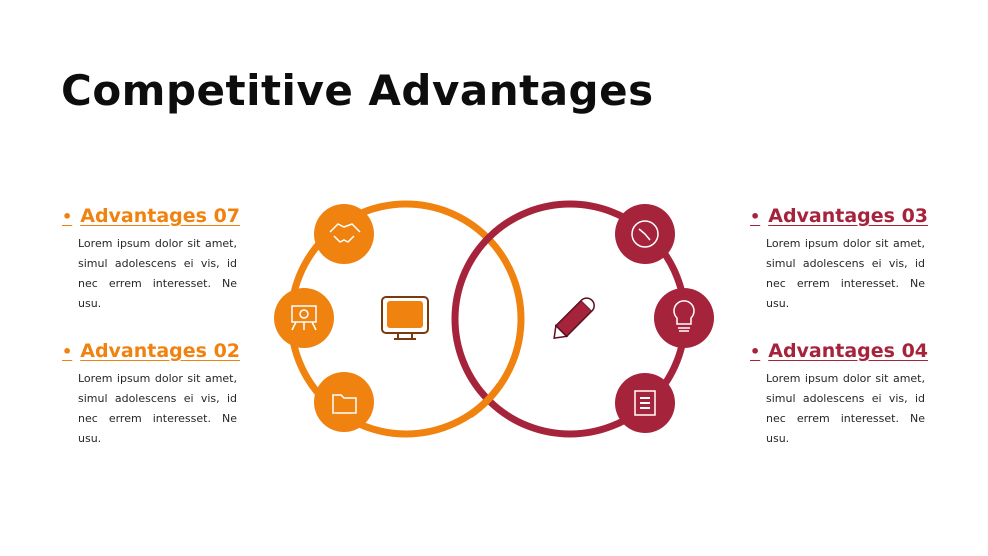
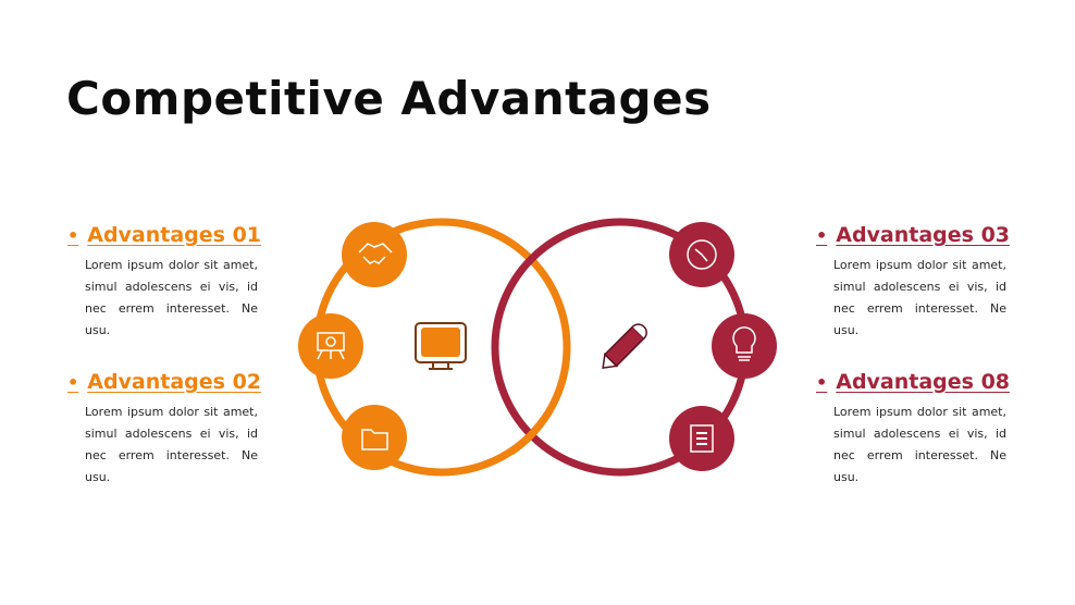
  Competitive Advantages
  •
- Advantages 07
+ Advantages 01
  Lorem ipsum dolor sit amet, simul adolescens ei vis, id nec errem interesset. Ne usu.
  •
  Advantages 02
  Lorem ipsum dolor sit amet, simul adolescens ei vis, id nec errem interesset. Ne usu.
  •
  Advantages 03
  Lorem ipsum dolor sit amet, simul adolescens ei vis, id nec errem interesset. Ne usu.
  •
- Advantages 04
+ Advantages 08
  Lorem ipsum dolor sit amet, simul adolescens ei vis, id nec errem interesset. Ne usu.
